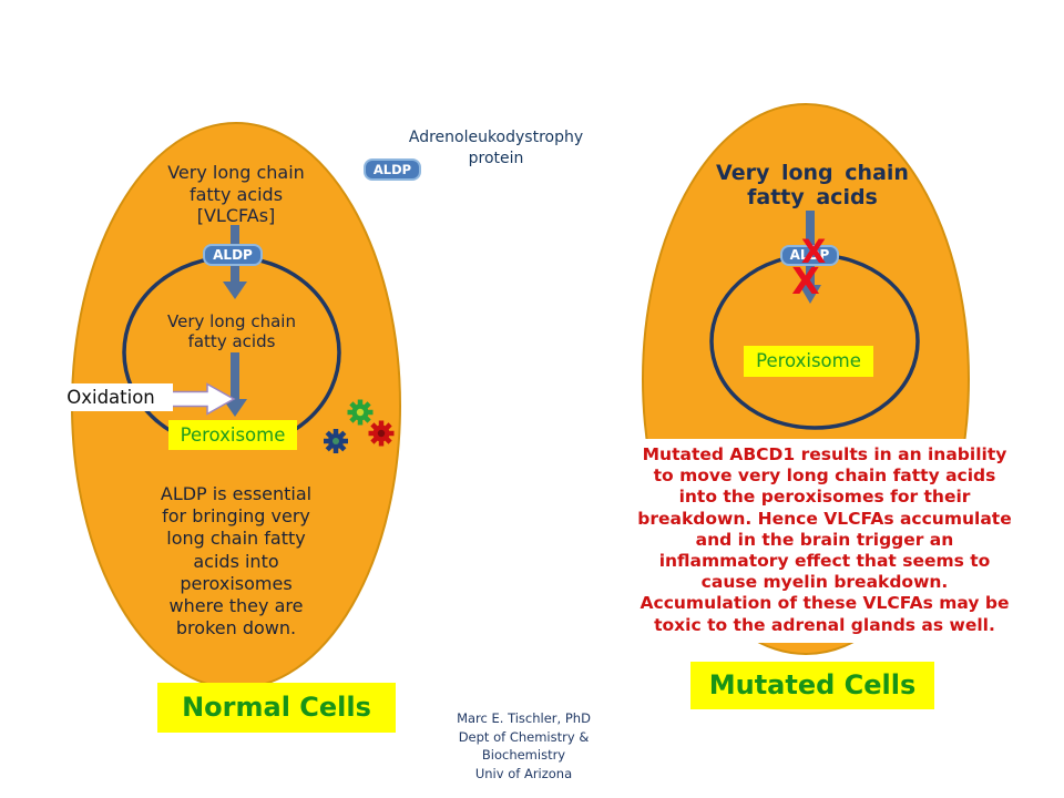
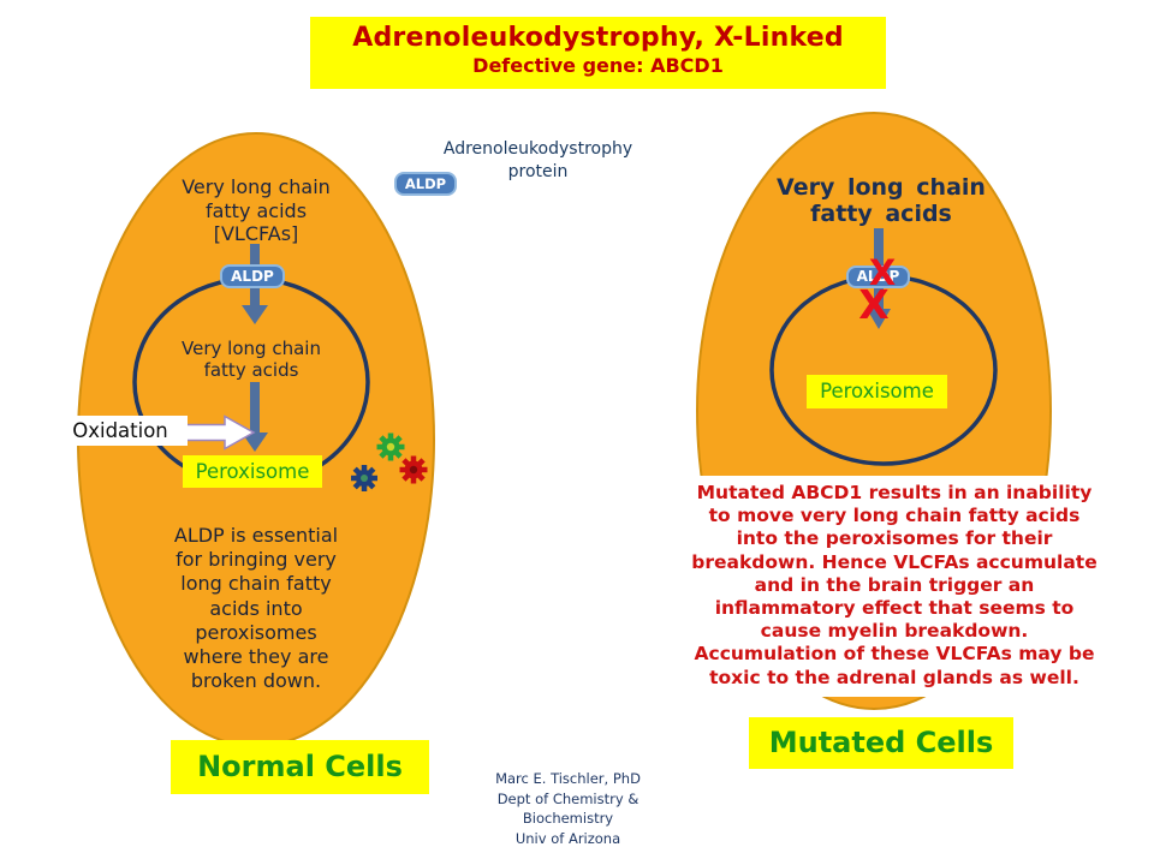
+ Adrenoleukodystrophy, X-Linked
+ Defective gene: ABCD1
  Adrenoleukodystrophy
  protein
  ALDP
  Very long chain
  fatty acids
  [VLCFAs]
  ALDP
  Very long chain
  fatty acids
  Oxidation
  Peroxisome
  ALDP is essential
  for bringing very
  long chain fatty
  acids into
  peroxisomes
  where they are
  broken down.
  Normal Cells
  Very long chain
  fatty acids
  ALDP
  X
  X
  Peroxisome
  Mutated ABCD1 results in an inability
  to move very long chain fatty acids
  into the peroxisomes for their
  breakdown. Hence VLCFAs accumulate
  and in the brain trigger an
  inflammatory effect that seems to
  cause myelin breakdown.
  Accumulation of these VLCFAs may be
  toxic to the adrenal glands as well.
  Mutated Cells
  Marc E. Tischler, PhD
  Dept of Chemistry &
  Biochemistry
  Univ of Arizona
